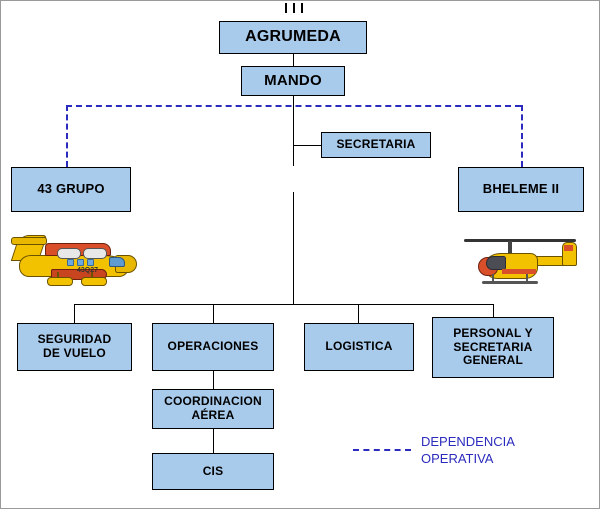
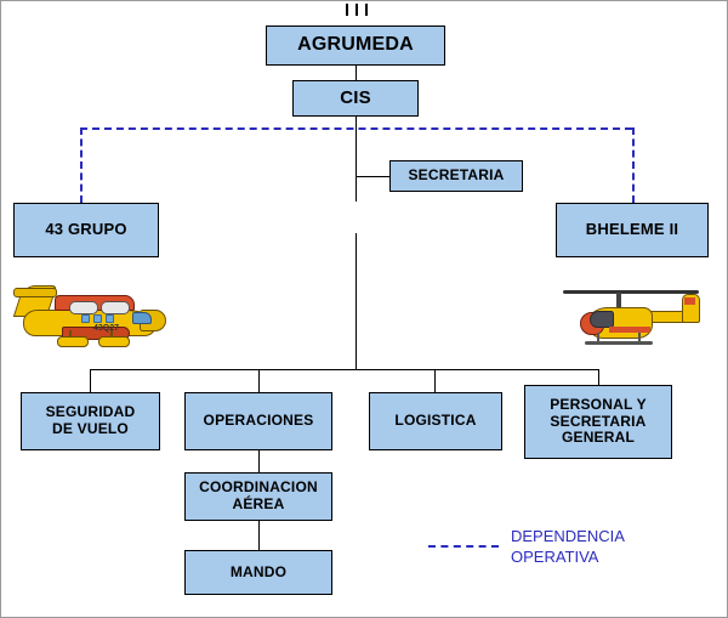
  AGRUMEDA
- MANDO
+ CIS
  SECRETARIA
  43 GRUPO
  BHELEME II
  SEGURIDAD
  DE VUELO
  OPERACIONES
  LOGISTICA
  PERSONAL Y
  SECRETARIA
  GENERAL
  COORDINACION
  AÉREA
- CIS
+ MANDO
  DEPENDENCIA
  OPERATIVA
